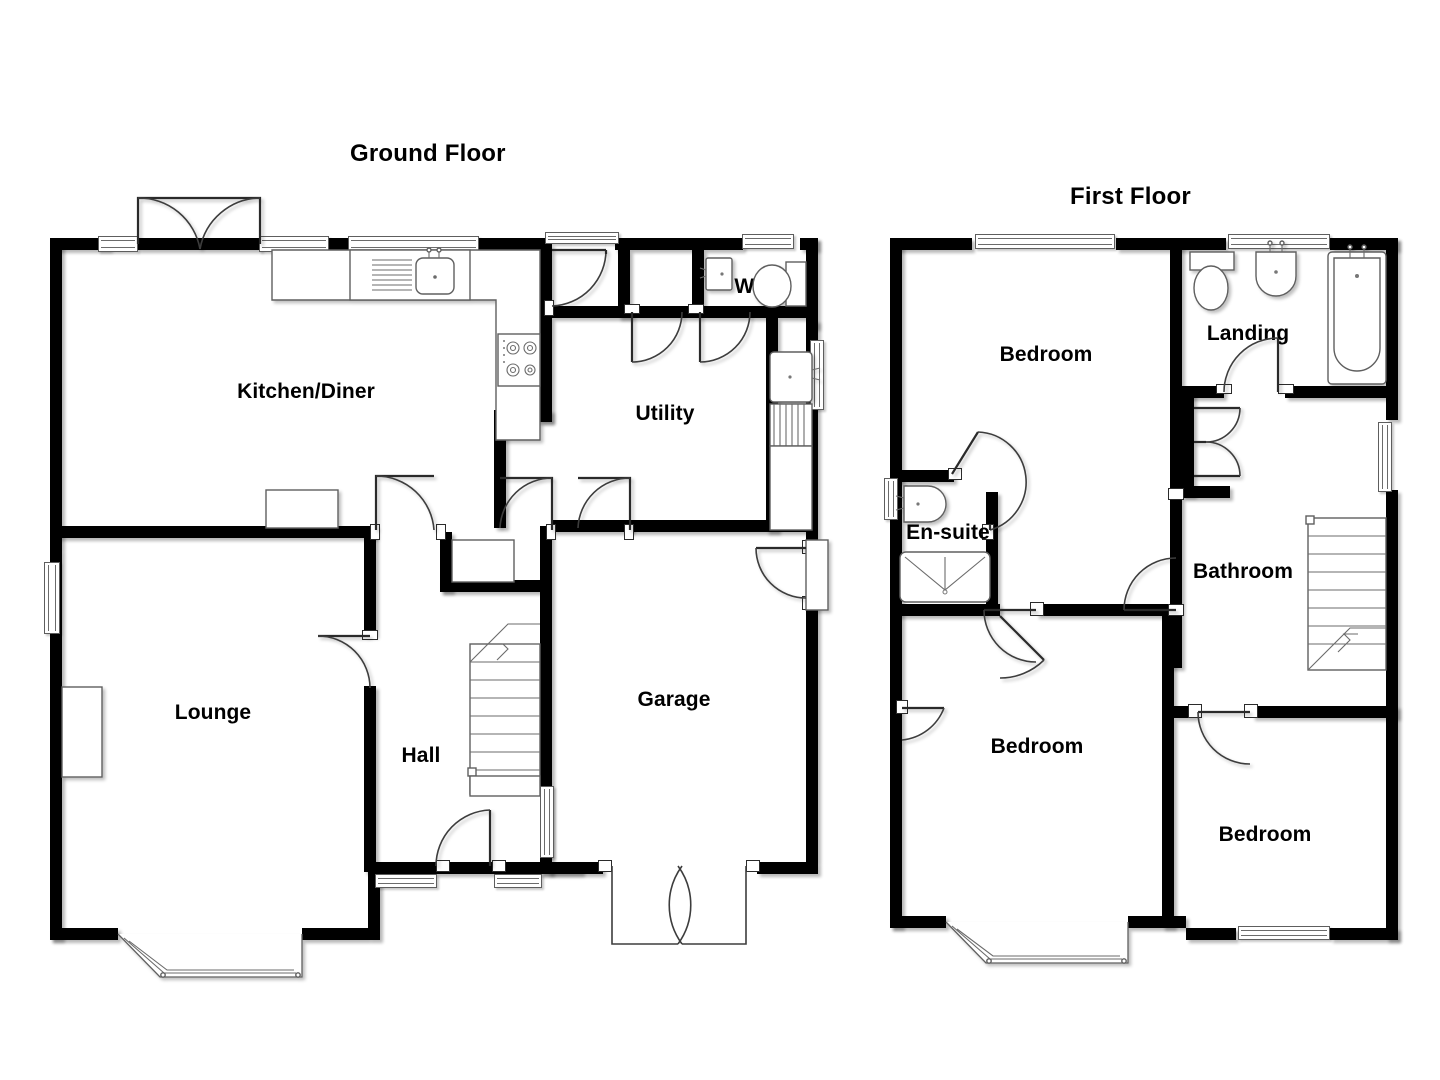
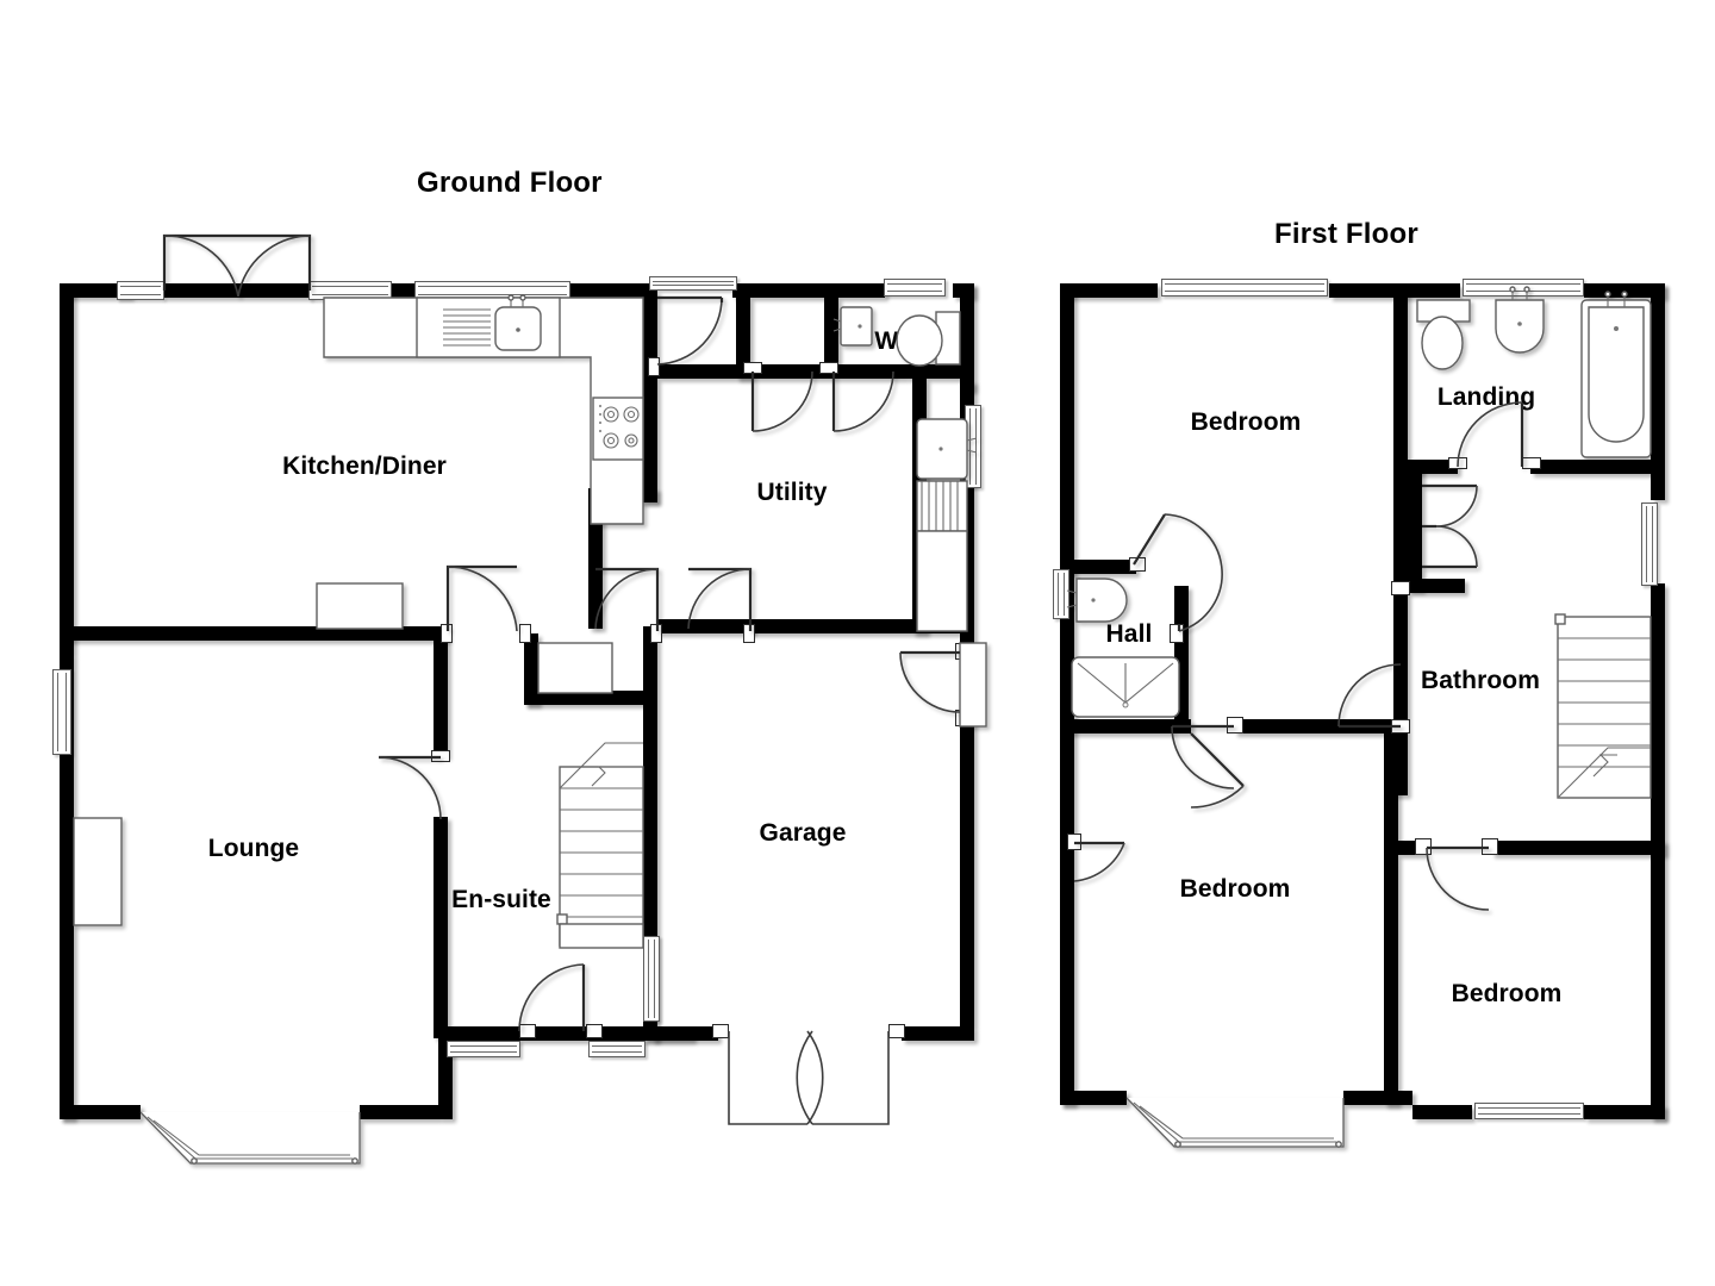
  Ground Floor
  First Floor
  Kitchen/Diner
  Utility
  Lounge
- Hall
+ En-suite
  Garage
  Bedroom
  Landing
- En-suite
+ Hall
  Bathroom
  Bedroom
  Bedroom
